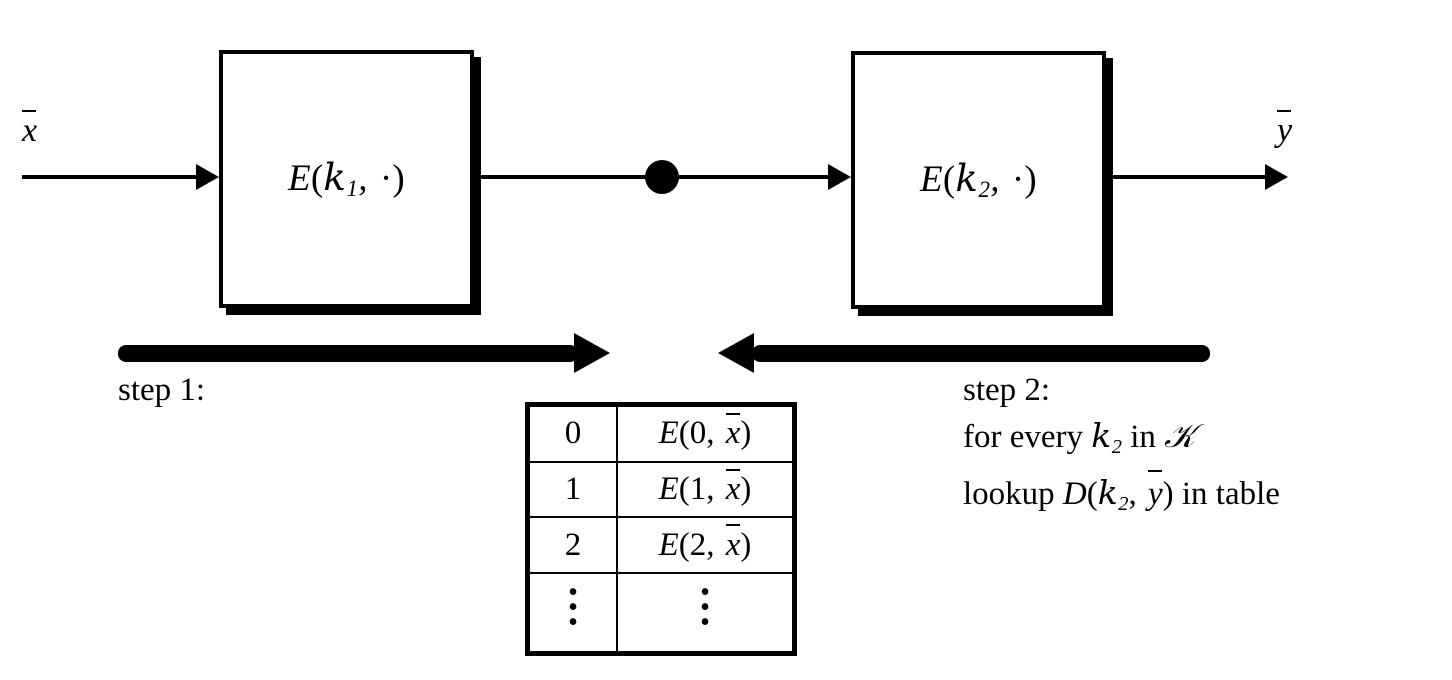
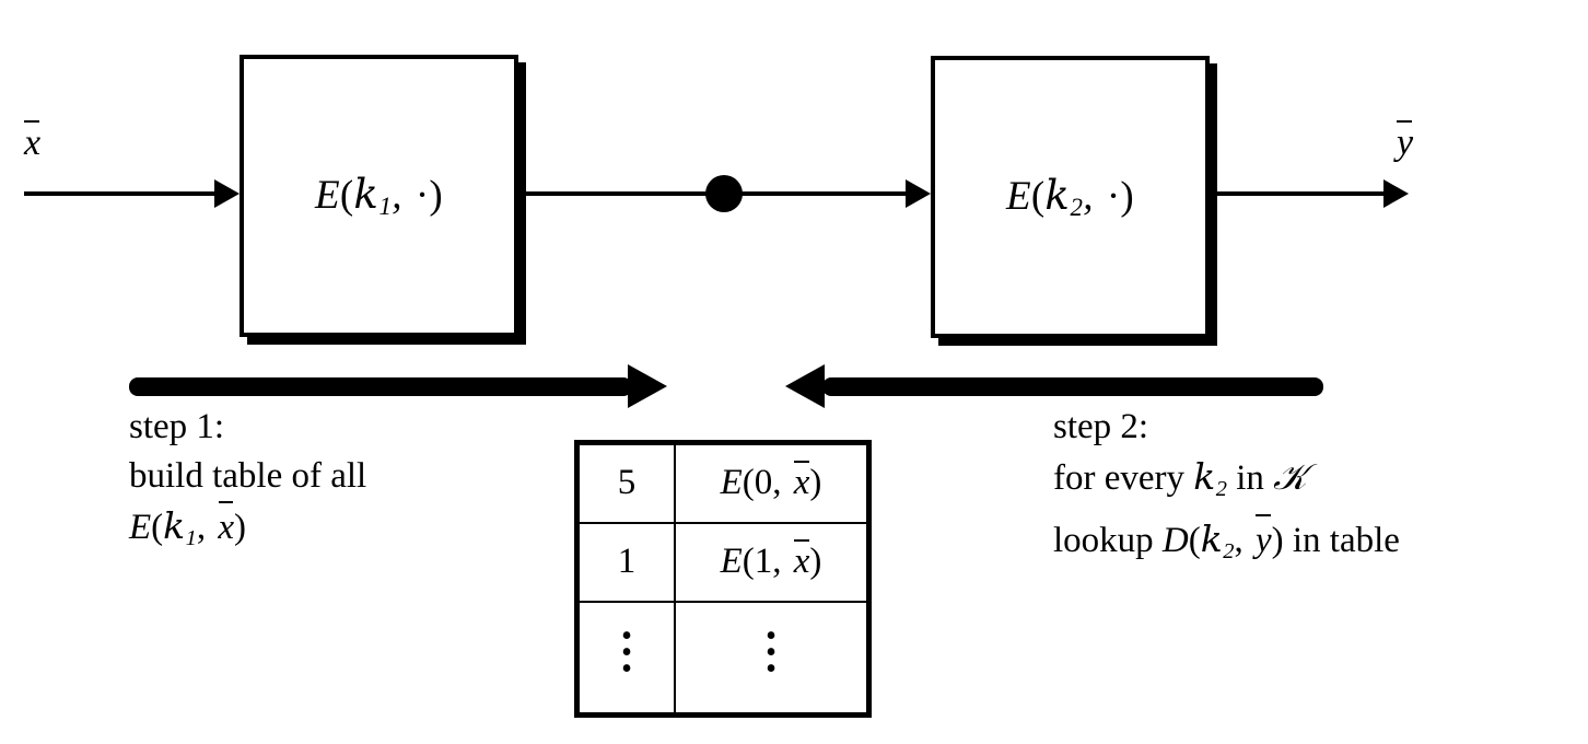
  x
  E(k1, ·)
  E(k2, ·)
  y
  step 1:
+ build table of all
+ E(k1, x)
  step 2:
  for every k2 in 𝒦
  lookup D(k2, y) in table
- 0	E(0, x)
+ 5	E(0, x)
  1	E(1, x)
- 2	E(2, x)
  •••	•••
